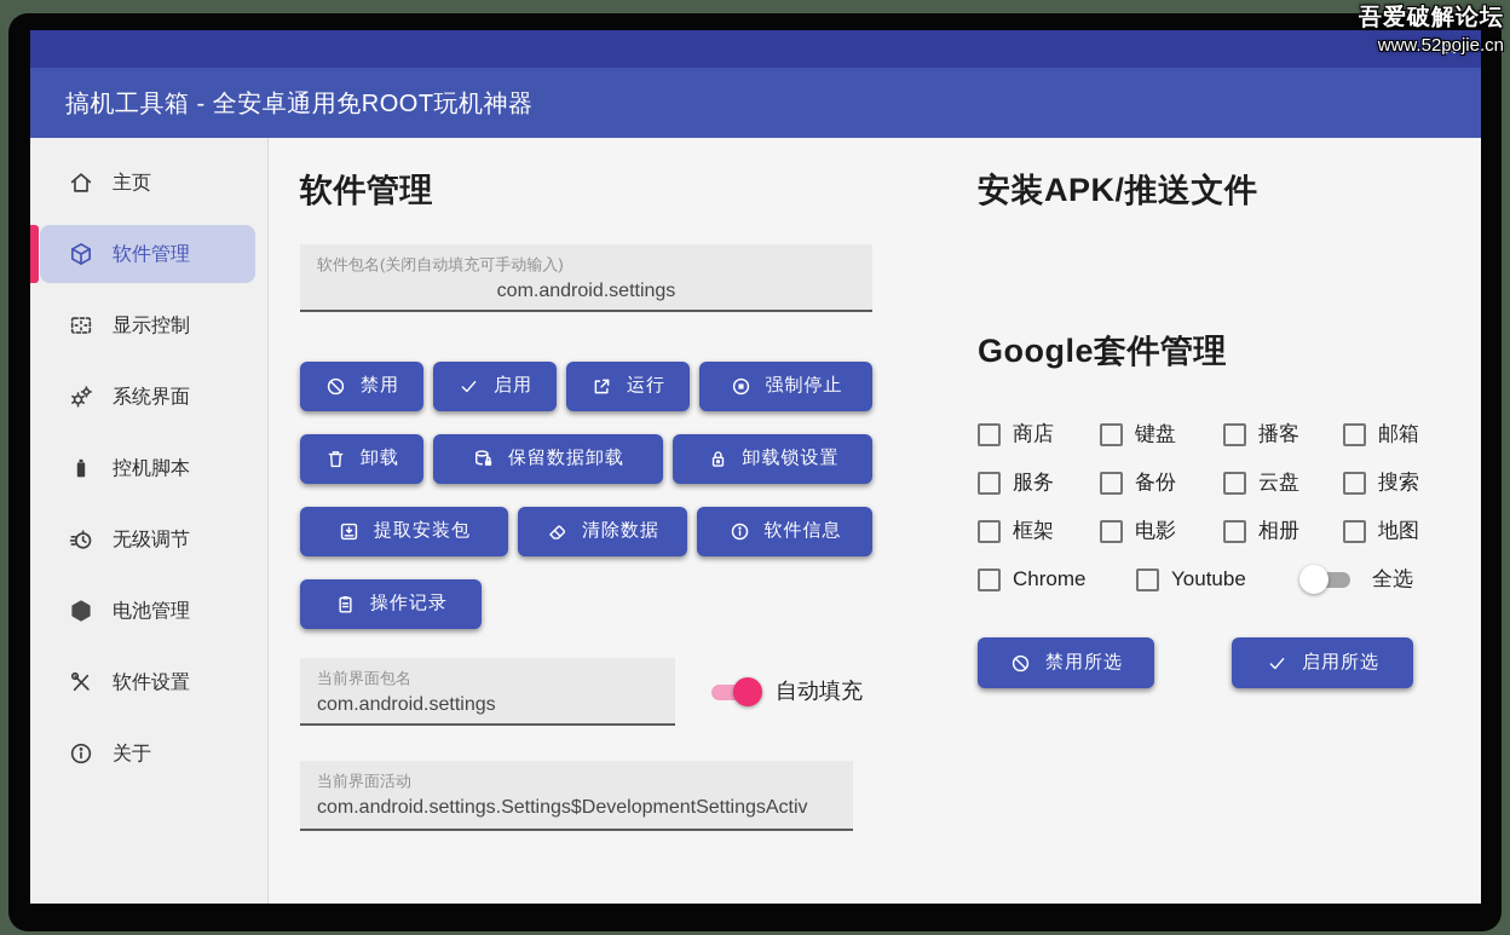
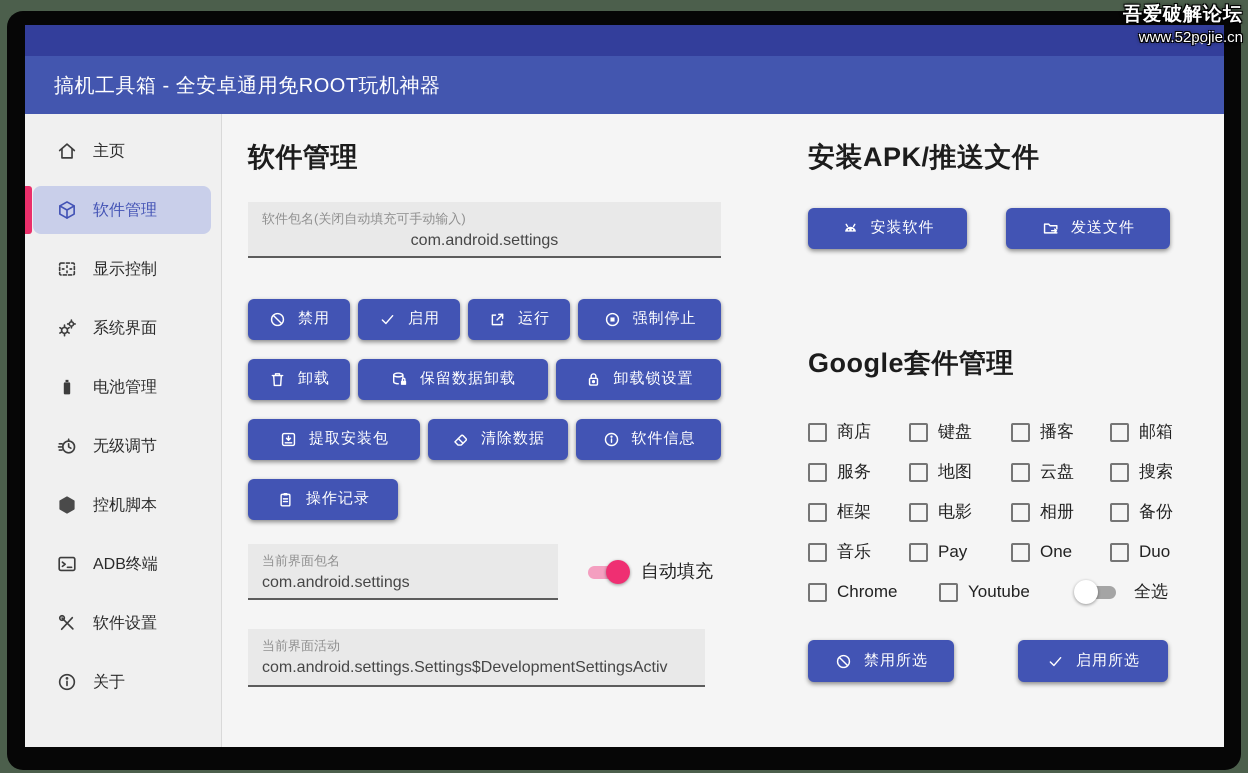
  ✕
  搞机工具箱 - 全安卓通用免ROOT玩机神器
  主页
  软件管理
  显示控制
  系统界面
- 控机脚本
+ 电池管理
  无级调节
- 电池管理
+ 控机脚本
+ ADB终端
  软件设置
  关于
  软件管理
  软件包名(关闭自动填充可手动输入)
  com.android.settings
  禁用
  启用
  运行
  强制停止
  卸载
  保留数据卸载
  卸载锁设置
  提取安装包
  清除数据
  软件信息
  操作记录
  当前界面包名
  com.android.settings
  自动填充
  当前界面活动
  com.android.settings.Settings$DevelopmentSettingsActiv
  安装APK/推送文件
+ 安装软件
+ 发送文件
  Google套件管理
  商店
  键盘
  播客
  邮箱
  服务
- 备份
+ 地图
  云盘
  搜索
  框架
  电影
  相册
- 地图
+ 备份
+ 音乐
+ Pay
+ One
+ Duo
  Chrome
  Youtube
  全选
  禁用所选
  启用所选
  吾爱破解论坛
  www.52pojie.cn
